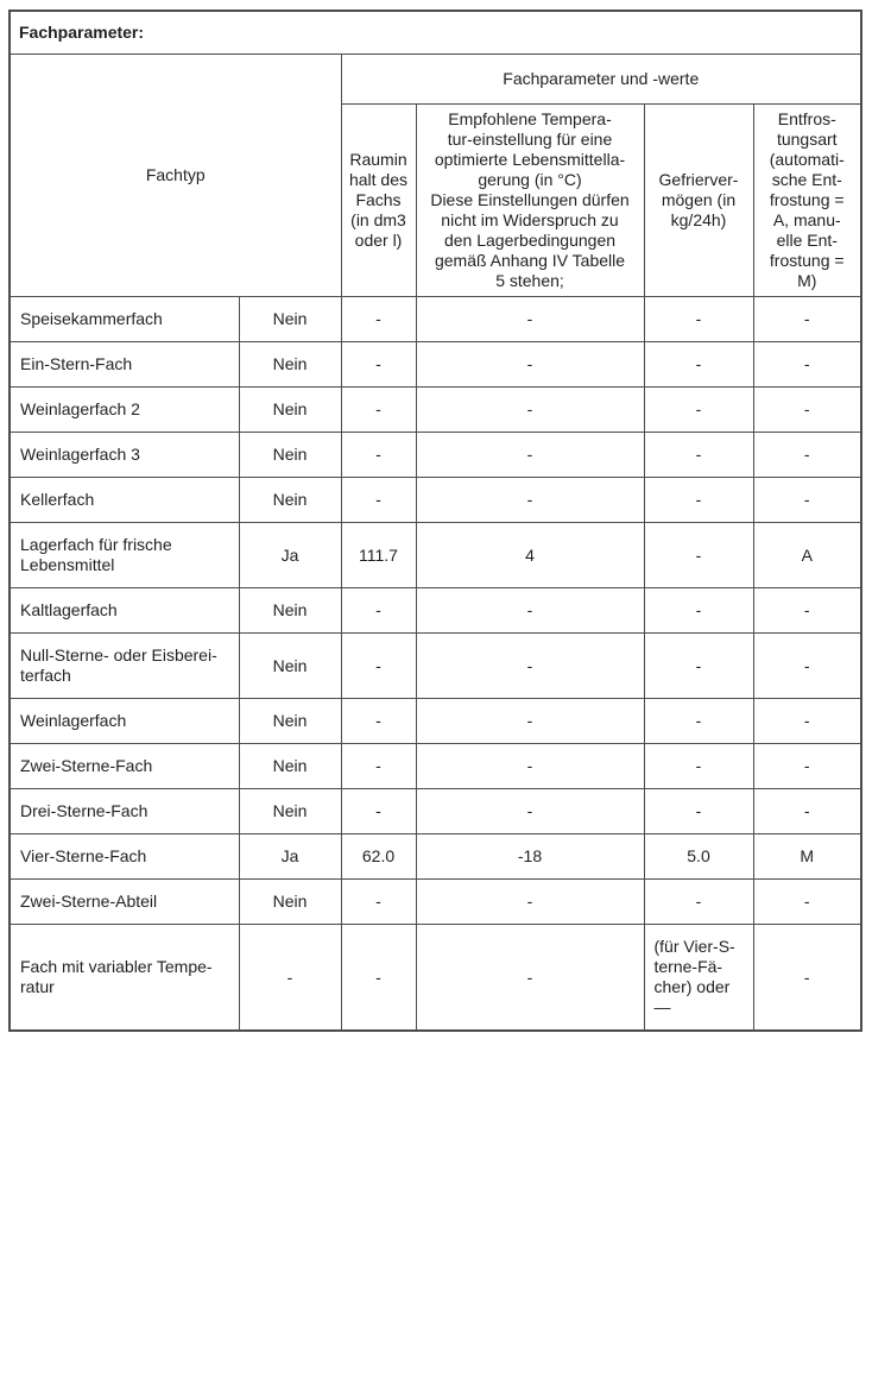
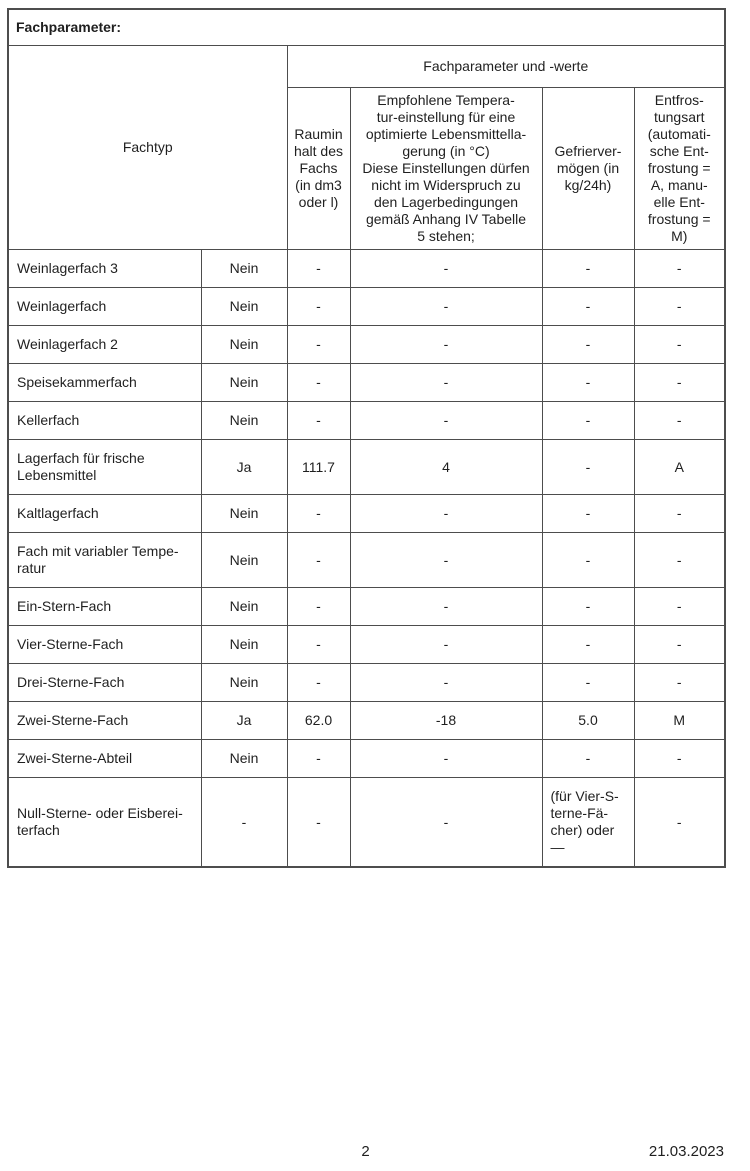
  Fachparameter:
  Fachtyp	Fachparameter und -werte
  Raumin halt des Fachs (in dm3 oder l)	Empfohlene Tempera- tur-einstellung für eine optimierte Lebensmittella- gerung (in °C) Diese Einstellungen dürfen nicht im Widerspruch zu den Lagerbedingungen gemäß Anhang IV Tabelle 5 stehen;	Gefrierver- mögen (in kg/24h)	Entfros- tungsart (automati- sche Ent- frostung = A, manu- elle Ent- frostung = M)
- Speisekammerfach	Nein	-	-	-	-
+ Weinlagerfach 3	Nein	-	-	-	-
- Ein-Stern-Fach	Nein	-	-	-	-
+ Weinlagerfach	Nein	-	-	-	-
  Weinlagerfach 2	Nein	-	-	-	-
- Weinlagerfach 3	Nein	-	-	-	-
+ Speisekammerfach	Nein	-	-	-	-
  Kellerfach	Nein	-	-	-	-
  Lagerfach für frische Lebensmittel	Ja	111.7	4	-	A
  Kaltlagerfach	Nein	-	-	-	-
- Null-Sterne- oder Eisberei- terfach	Nein	-	-	-	-
+ Fach mit variabler Tempe- ratur	Nein	-	-	-	-
- Weinlagerfach	Nein	-	-	-	-
+ Ein-Stern-Fach	Nein	-	-	-	-
- Zwei-Sterne-Fach	Nein	-	-	-	-
+ Vier-Sterne-Fach	Nein	-	-	-	-
  Drei-Sterne-Fach	Nein	-	-	-	-
- Vier-Sterne-Fach	Ja	62.0	-18	5.0	M
+ Zwei-Sterne-Fach	Ja	62.0	-18	5.0	M
  Zwei-Sterne-Abteil	Nein	-	-	-	-
- Fach mit variabler Tempe- ratur	-	-	-	(für Vier-S- terne-Fä- cher) oder —	-
+ Null-Sterne- oder Eisberei- terfach	-	-	-	(für Vier-S- terne-Fä- cher) oder —	-
+ 2
+ 21.03.2023
